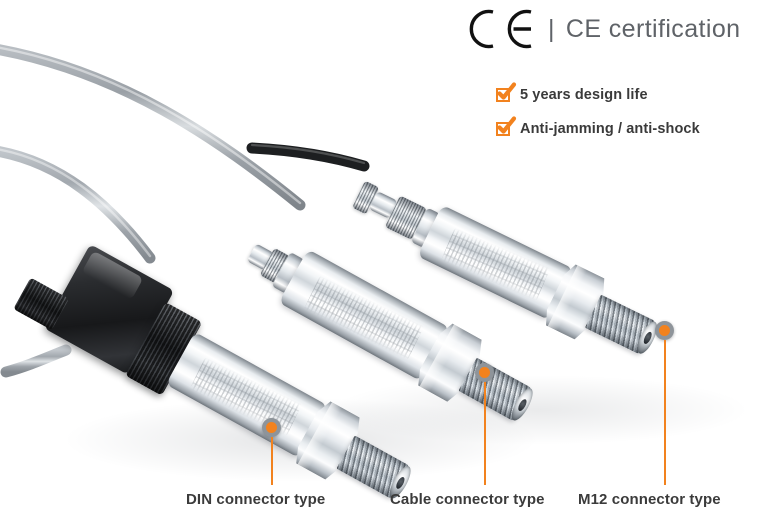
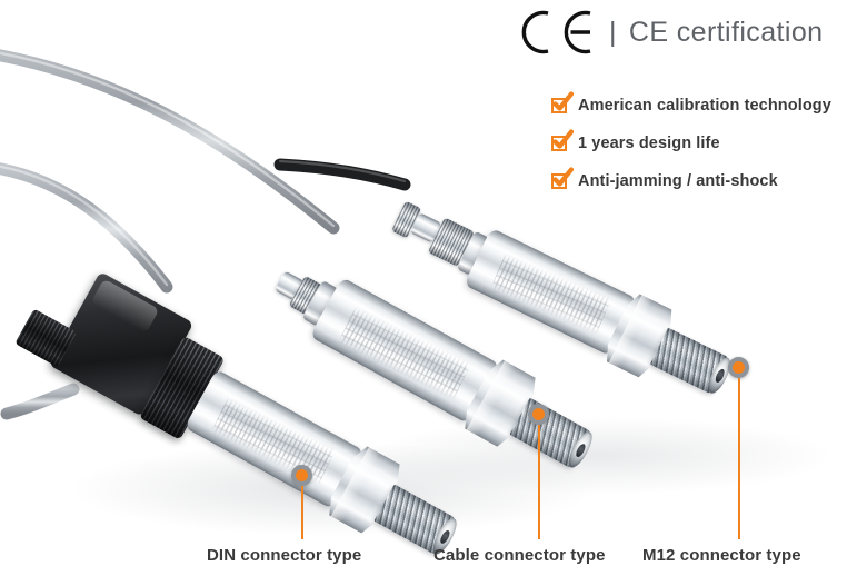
  DIN connector type
  Cable connector type
  M12 connector type
  |
  CE certification
+ American calibration technology
- 5 years design life
+ 1 years design life
  Anti-jamming / anti-shock
